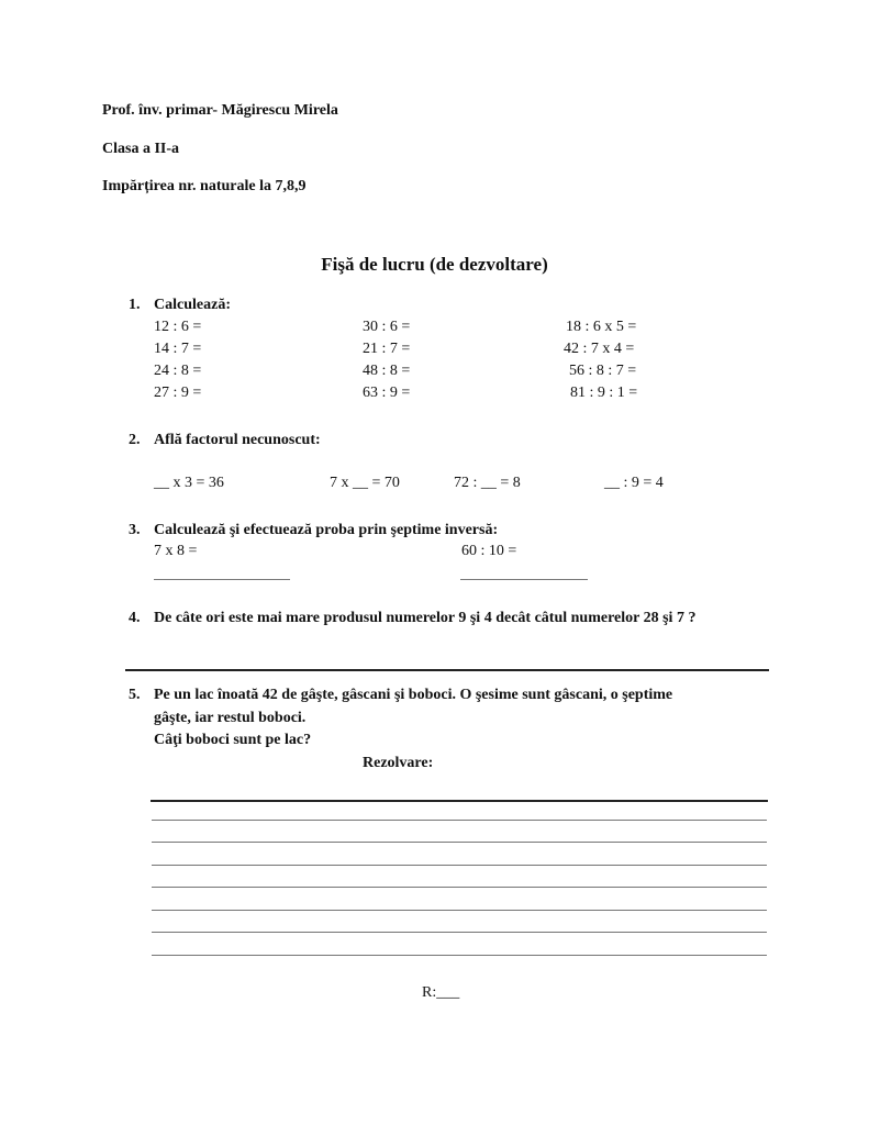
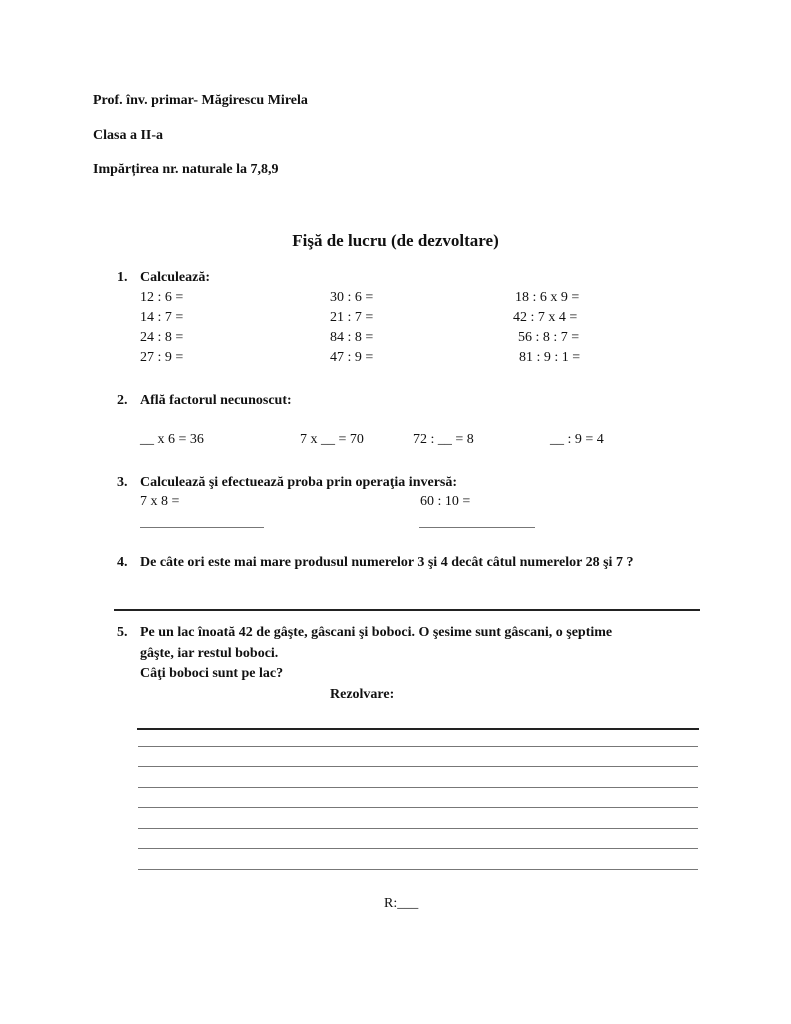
  Prof. înv. primar- Măgirescu Mirela
  Clasa a II-a
  Impărțirea nr. naturale la 7,8,9
  Fişă de lucru (de dezvoltare)
  1.
  Calculează:
  12 : 6 =
  14 : 7 =
  24 : 8 =
  27 : 9 =
  30 : 6 =
  21 : 7 =
- 48 : 8 =
+ 84 : 8 =
- 63 : 9 =
+ 47 : 9 =
- 18 : 6 x 5 =
+ 18 : 6 x 9 =
  42 : 7 x 4 =
  56 : 8 : 7 =
  81 : 9 : 1 =
  2.
  Află factorul necunoscut:
- __ x 3 = 36
+ __ x 6 = 36
  7 x __ = 70
  72 : __ = 8
  __ : 9 = 4
  3.
- Calculează şi efectuează proba prin şeptime inversă:
+ Calculează şi efectuează proba prin operaţia inversă:
  7 x 8 =
  60 : 10 =
  4.
- De câte ori este mai mare produsul numerelor 9 şi 4 decât câtul numerelor 28 şi 7 ?
+ De câte ori este mai mare produsul numerelor 3 şi 4 decât câtul numerelor 28 şi 7 ?
  5.
  Pe un lac înoată 42 de gâşte, gâscani şi boboci. O şesime sunt gâscani, o şeptime
  gâşte, iar restul boboci.
  Câţi boboci sunt pe lac?
  Rezolvare:
  R:___
